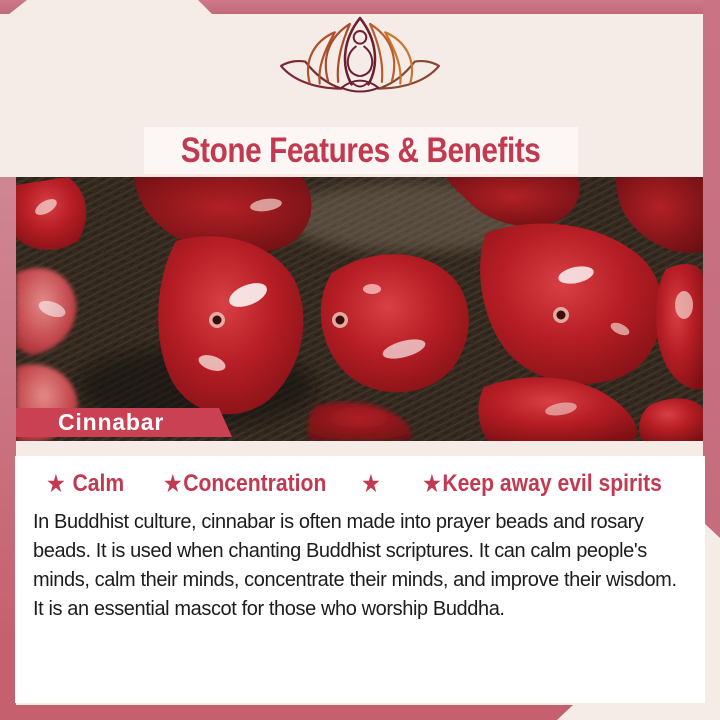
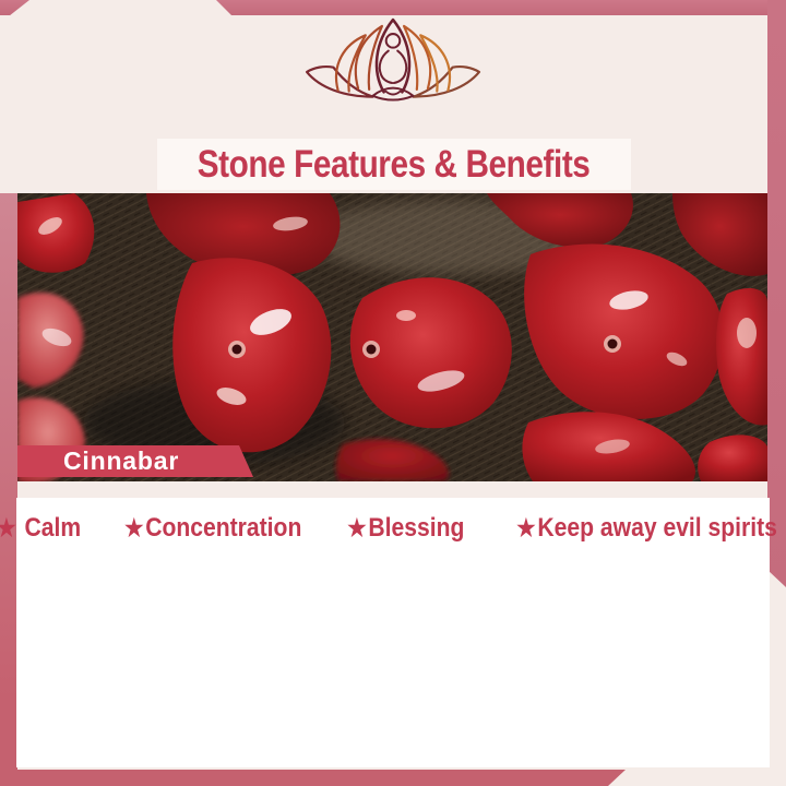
  Stone Features & Benefits
  Cinnabar
  ★
  Calm
  ★
  Concentration
  ★
+ Blessing
  ★
  Keep away evil spirits
- In Buddhist culture, cinnabar is often made into prayer beads and rosary beads. It is used when chanting Buddhist scriptures. It can calm people's minds, calm their minds, concentrate their minds, and improve their wisdom. It is an essential mascot for those who worship Buddha.
